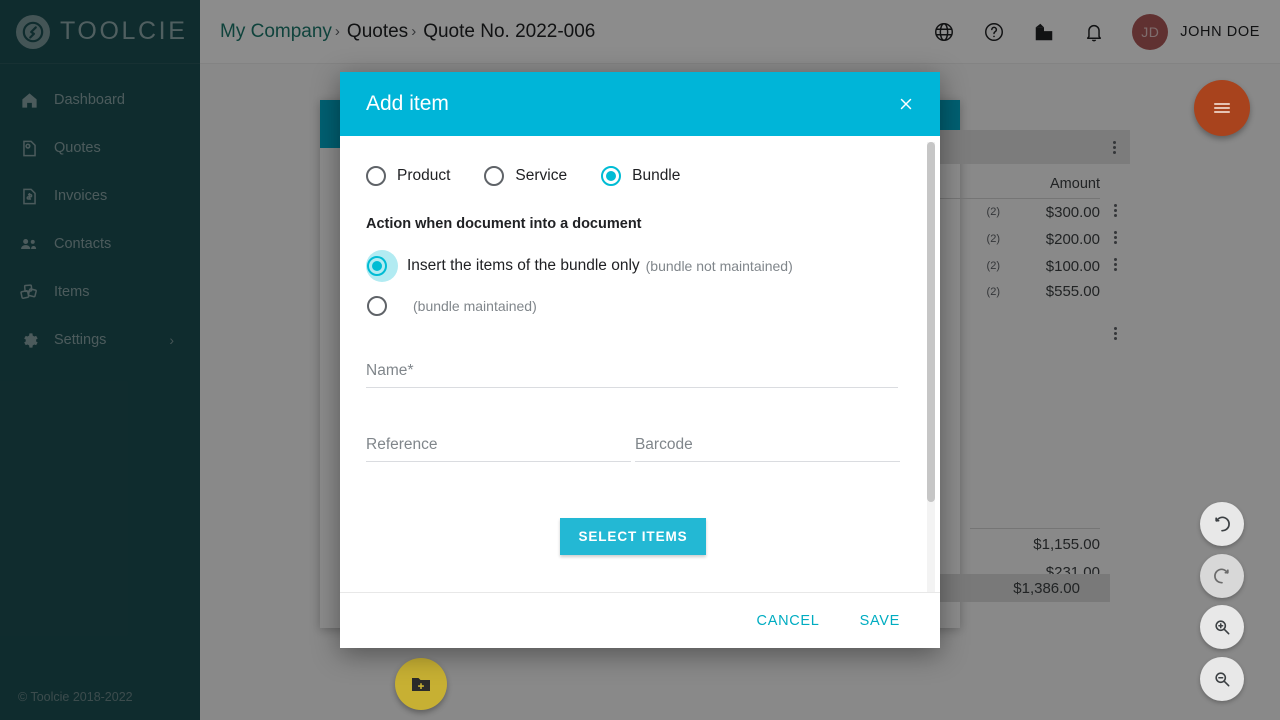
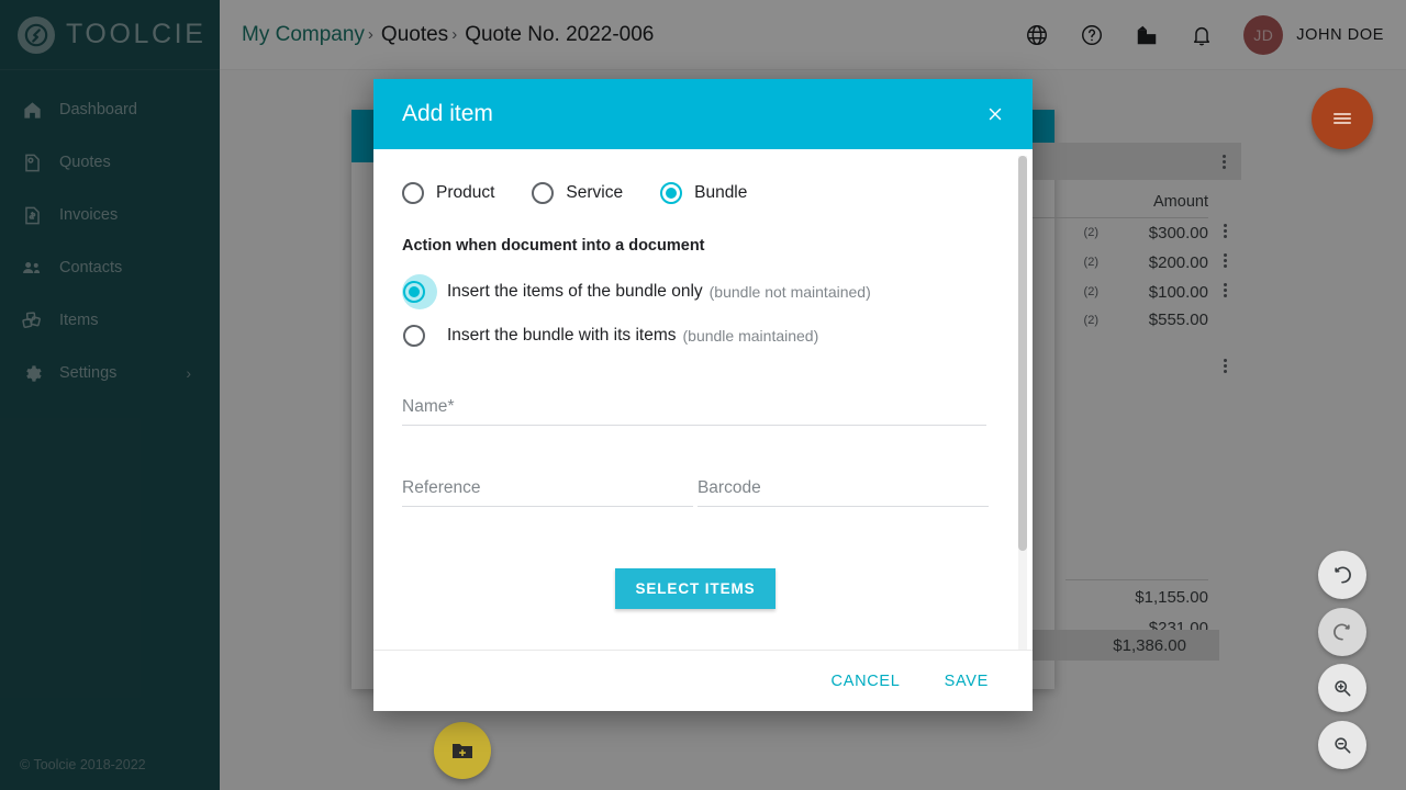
  TOOLCIE
  Dashboard
  Quotes
  Invoices
  Contacts
  Items
  Settings
  ›
  © Toolcie 2018-2022
  My Company
  ›
  Quotes
  ›
  Quote No. 2022-006
  JD
  JOHN DOE
  Amount
  (2)
  $300.00
  (2)
  $200.00
  (2)
  $100.00
  (2)
  $555.00
  $1,155.00
  $231.00
  $1,386.00
  Add item
  Product
  Service
  Bundle
  Action when document into a document
  Insert the items of the bundle only
  (bundle not maintained)
+ Insert the bundle with its items
  (bundle maintained)
  Name*
  Reference
  Barcode
  SELECT ITEMS
  CANCEL
  SAVE
